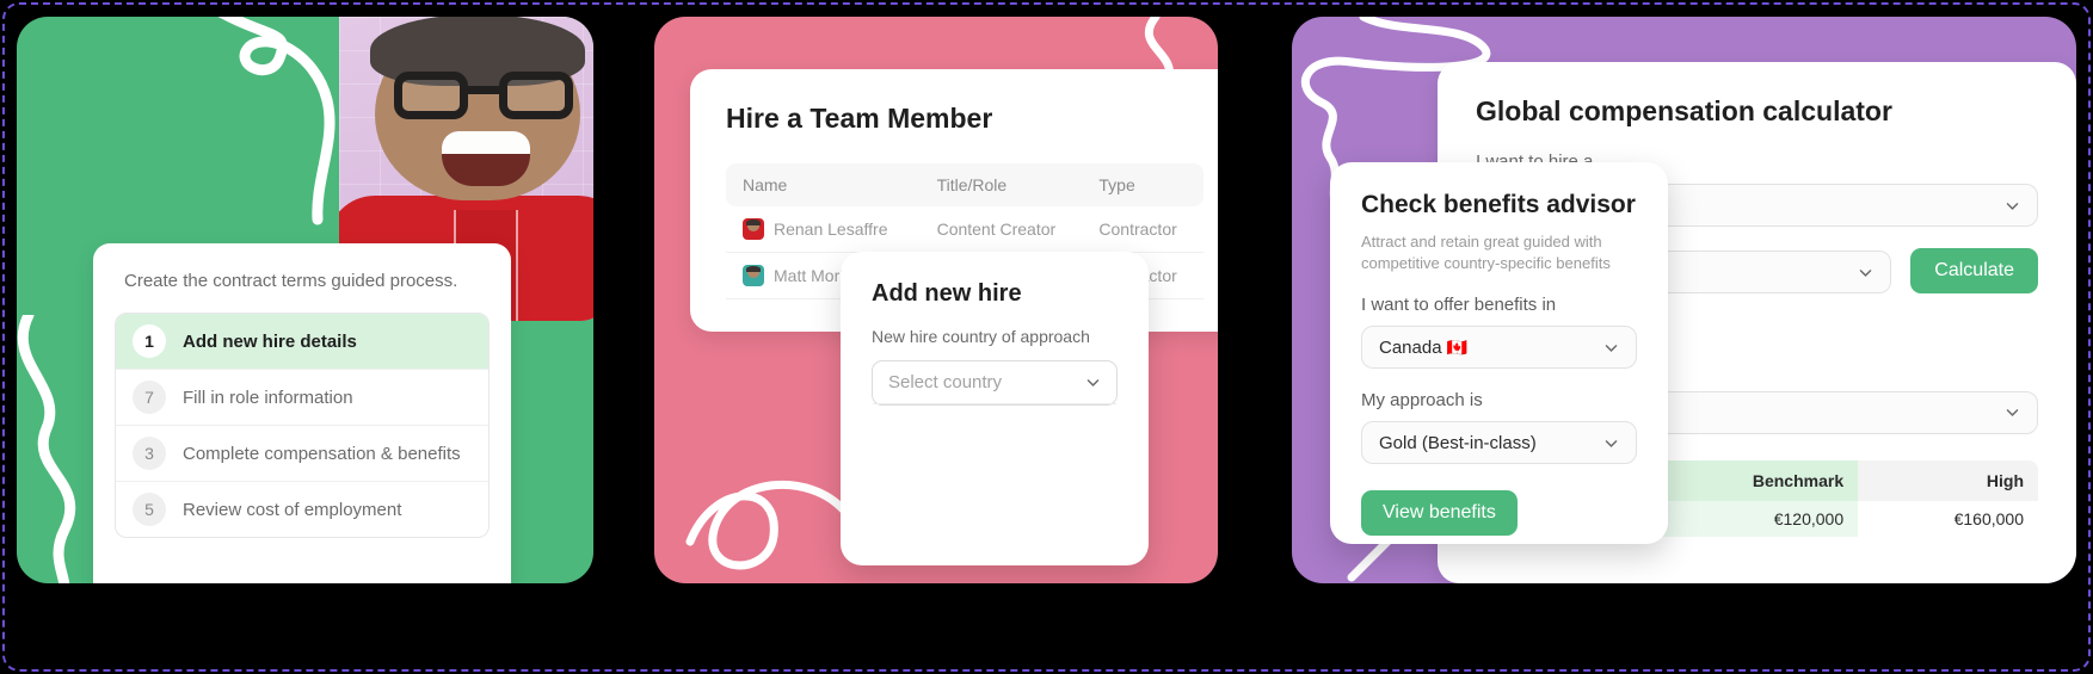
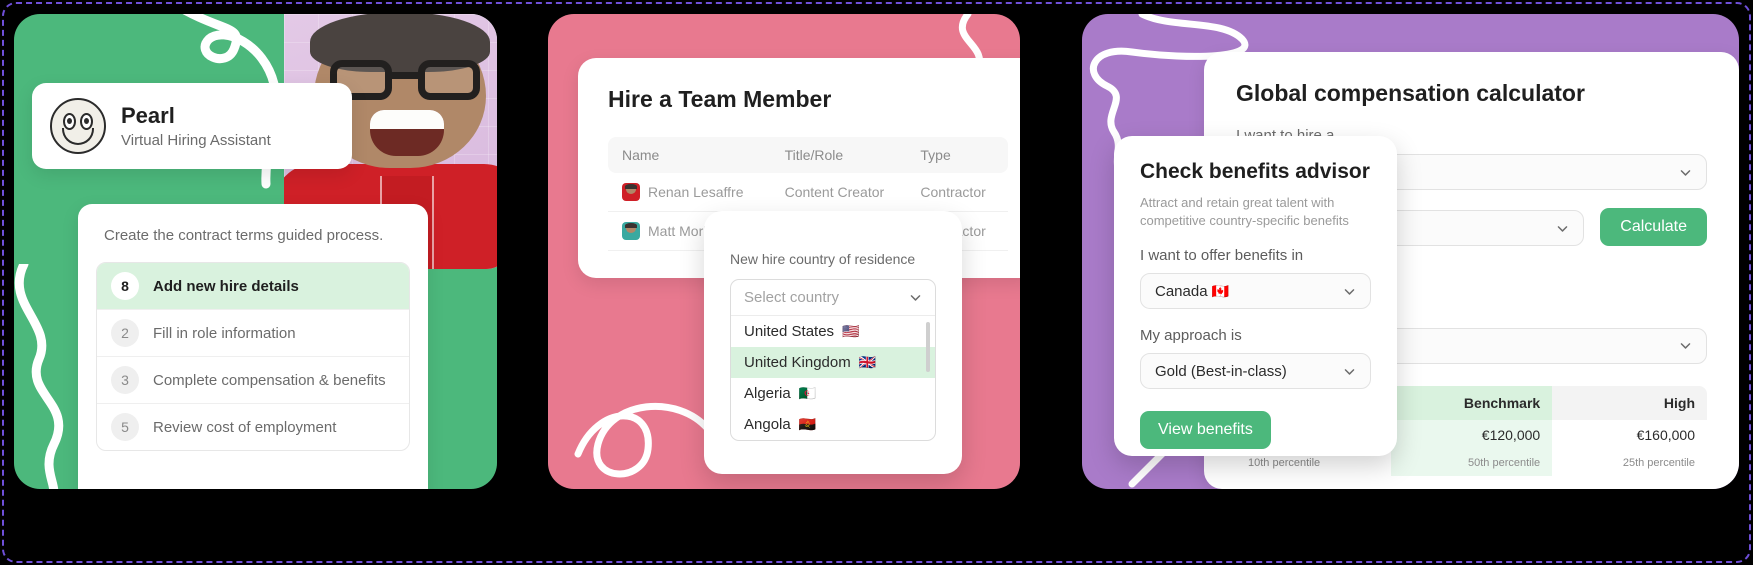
+ Pearl
+ Virtual Hiring Assistant
  Create the contract terms guided process.
- 1
+ 8
  Add new hire details
- 7
+ 2
  Fill in role information
  3
  Complete compensation & benefits
  5
  Review cost of employment
  Hire a Team Member
  Name	Title/Role	Type
  Renan Lesaffre	Content Creator	Contractor
- Add new hire
- New hire country of approach
+ New hire country of residence
  Select country
+ United States
+ 🇺🇸
+ United Kingdom
+ 🇬🇧
+ Algeria
+ 🇩🇿
+ Angola
+ 🇦🇴
  Global compensation calculator
  Calculate
  	Benchmark	High
+ 10th percentile	50th percentile	25th percentile
  Check benefits advisor
- Attract and retain great guided with competitive country-specific benefits
+ Attract and retain great talent with competitive country-specific benefits
  I want to offer benefits in
  Canada 🇨🇦
  My approach is
  Gold (Best-in-class)
  View benefits
